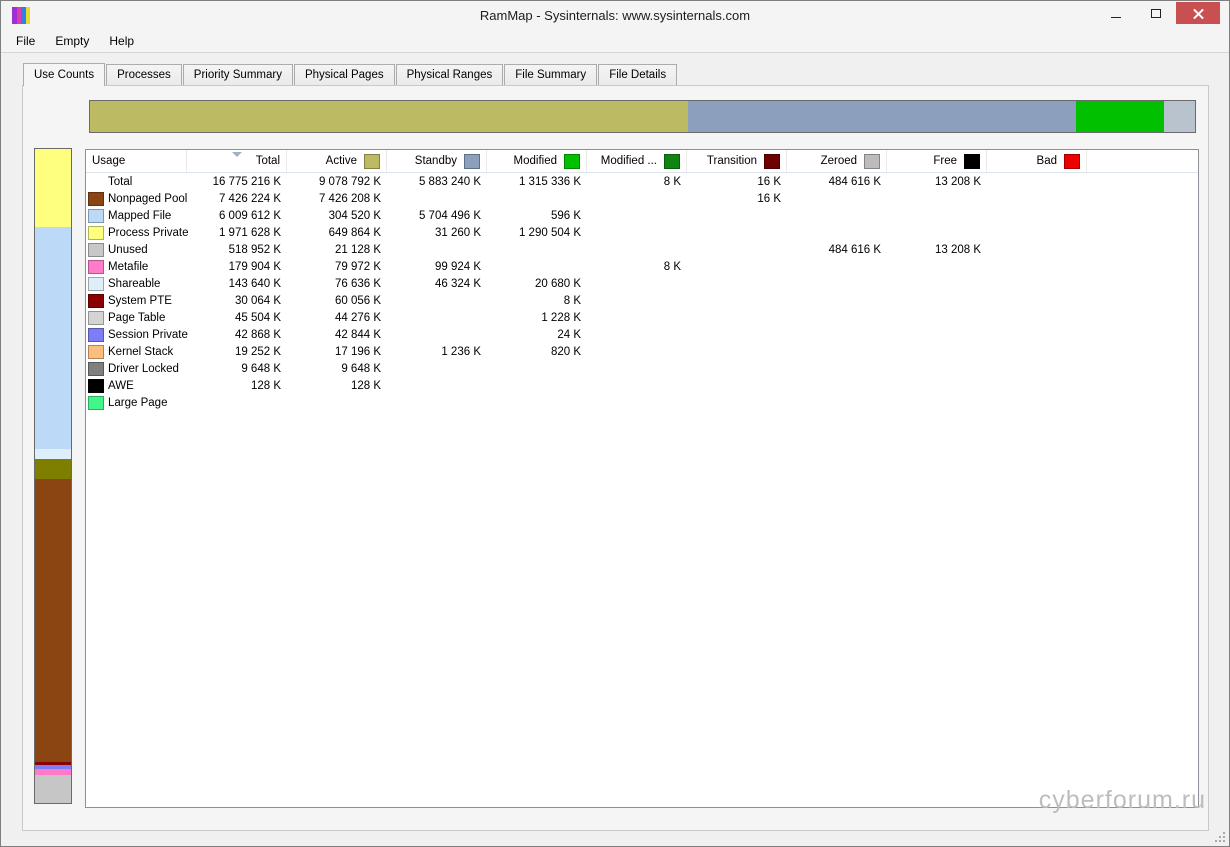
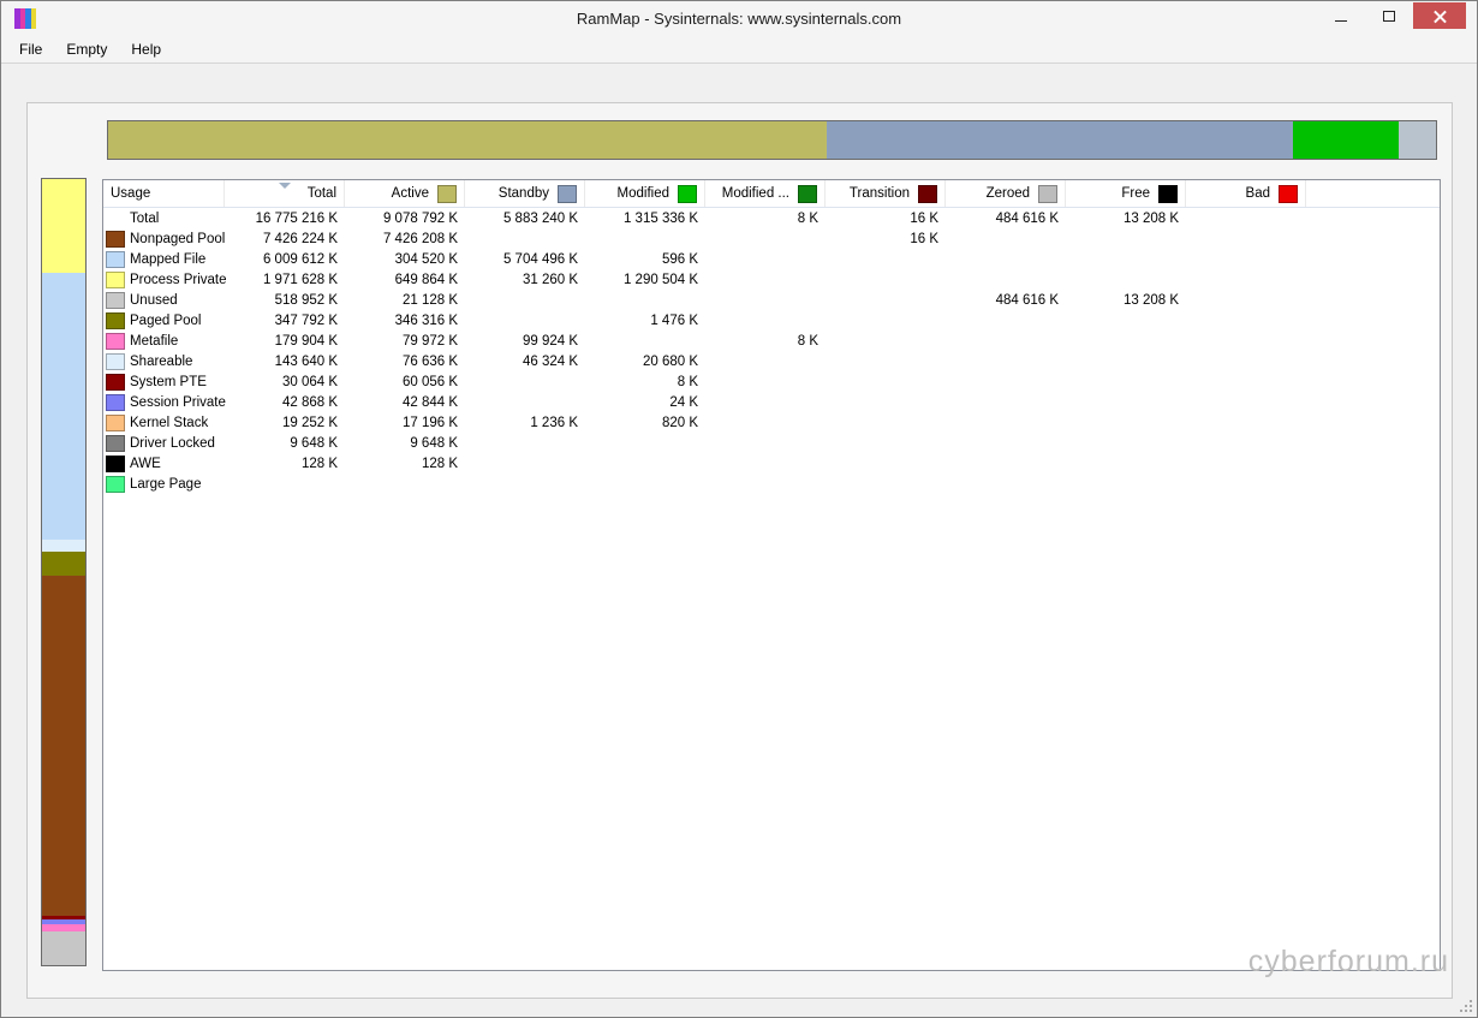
  RamMap - Sysinternals: www.sysinternals.com
  File
  Empty
  Help
- Use Counts
- Processes
- Priority Summary
- Physical Pages
- Physical Ranges
- File Summary
- File Details
  Usage
  Total
  Active
  Standby
  Modified
  Modified ...
  Transition
  Zeroed
  Free
  Bad
  Total
  16 775 216 K
  9 078 792 K
  5 883 240 K
  1 315 336 K
  8 K
  16 K
  484 616 K
  13 208 K
  Nonpaged Pool
  7 426 224 K
  7 426 208 K
  16 K
  Mapped File
  6 009 612 K
  304 520 K
  5 704 496 K
  596 K
  Process Private
  1 971 628 K
  649 864 K
  31 260 K
  1 290 504 K
  Unused
  518 952 K
  21 128 K
  484 616 K
  13 208 K
+ Paged Pool
+ 347 792 K
+ 346 316 K
+ 1 476 K
  Metafile
  179 904 K
  79 972 K
  99 924 K
  8 K
  Shareable
  143 640 K
  76 636 K
  46 324 K
  20 680 K
  System PTE
  30 064 K
  60 056 K
  8 K
- Page Table
- 45 504 K
- 44 276 K
- 1 228 K
  Session Private
  42 868 K
  42 844 K
  24 K
  Kernel Stack
  19 252 K
  17 196 K
  1 236 K
  820 K
  Driver Locked
  9 648 K
  9 648 K
  AWE
  128 K
  128 K
  Large Page
  cyberforum.ru
